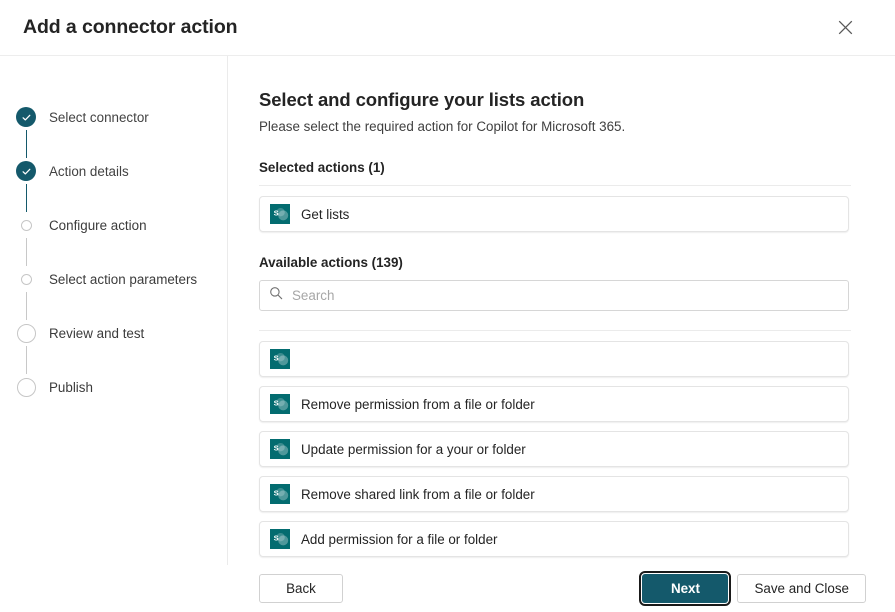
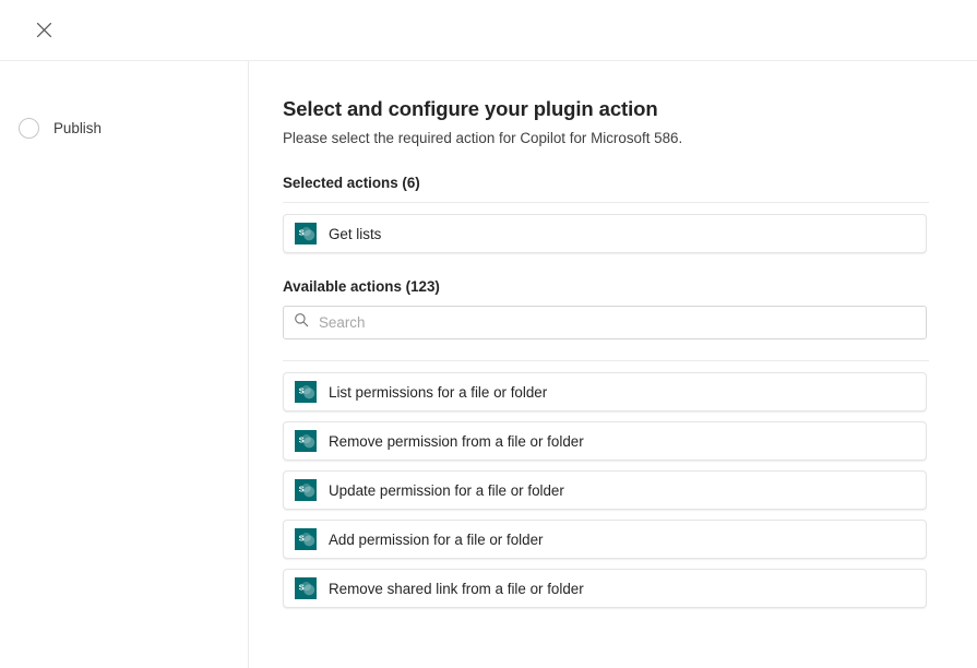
- Add a connector action
- Select connector
- Action details
- Configure action
- Select action parameters
- Review and test
  Publish
- Select and configure your lists action
+ Select and configure your plugin action
- Please select the required action for Copilot for Microsoft 365.
+ Please select the required action for Copilot for Microsoft 586.
- Selected actions (1)
+ Selected actions (6)
  S
  Get lists
- Available actions (139)
+ Available actions (123)
  Search
  S
+ List permissions for a file or folder
  S
  Remove permission from a file or folder
  S
- Update permission for a your or folder
+ Update permission for a file or folder
  S
- Remove shared link from a file or folder
+ Add permission for a file or folder
  S
- Add permission for a file or folder
+ Remove shared link from a file or folder
- Back
- Next
- Save and Close
